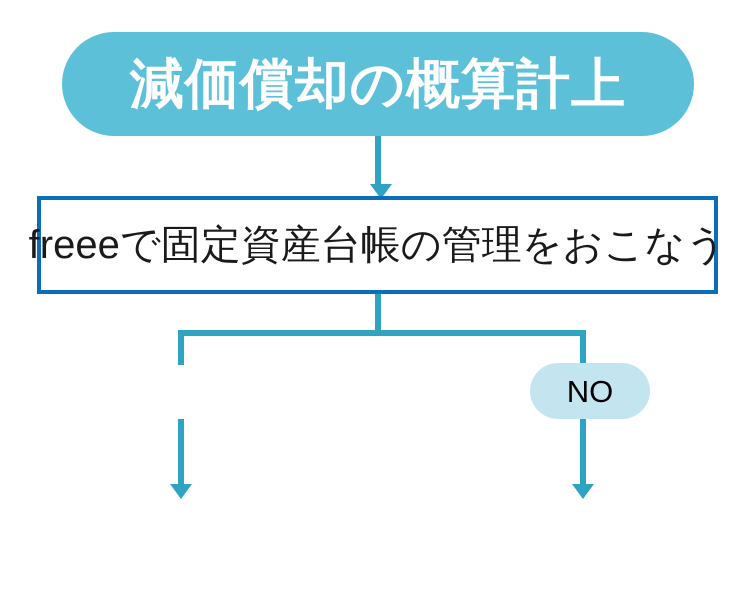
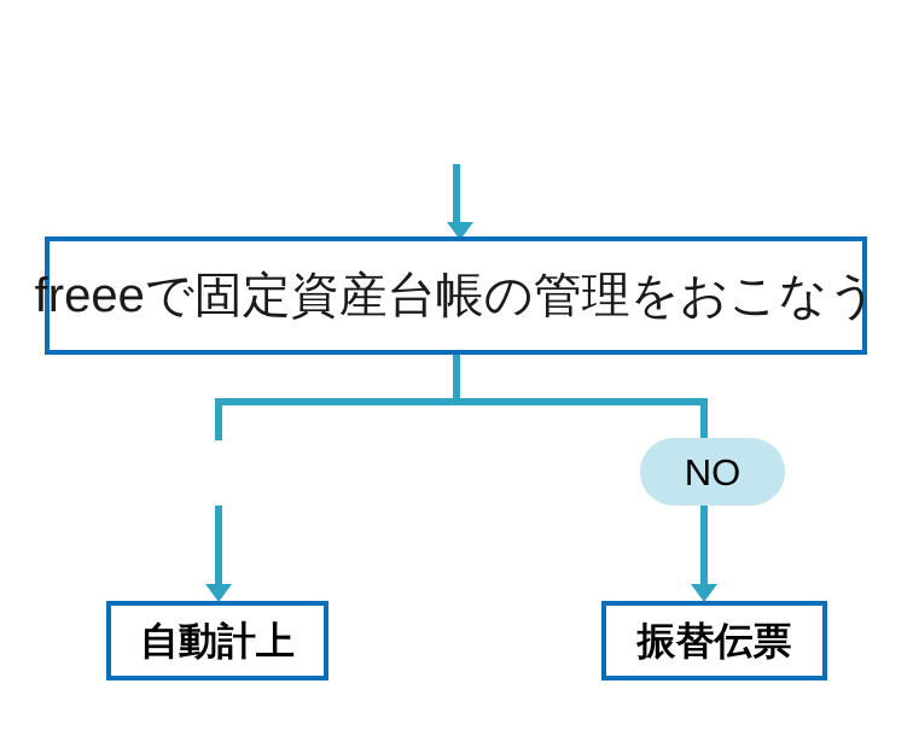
- 減価償却の概算計上
  freeeで固定資産台帳の管理をおこなう
  NO
+ 自動計上
+ 振替伝票
